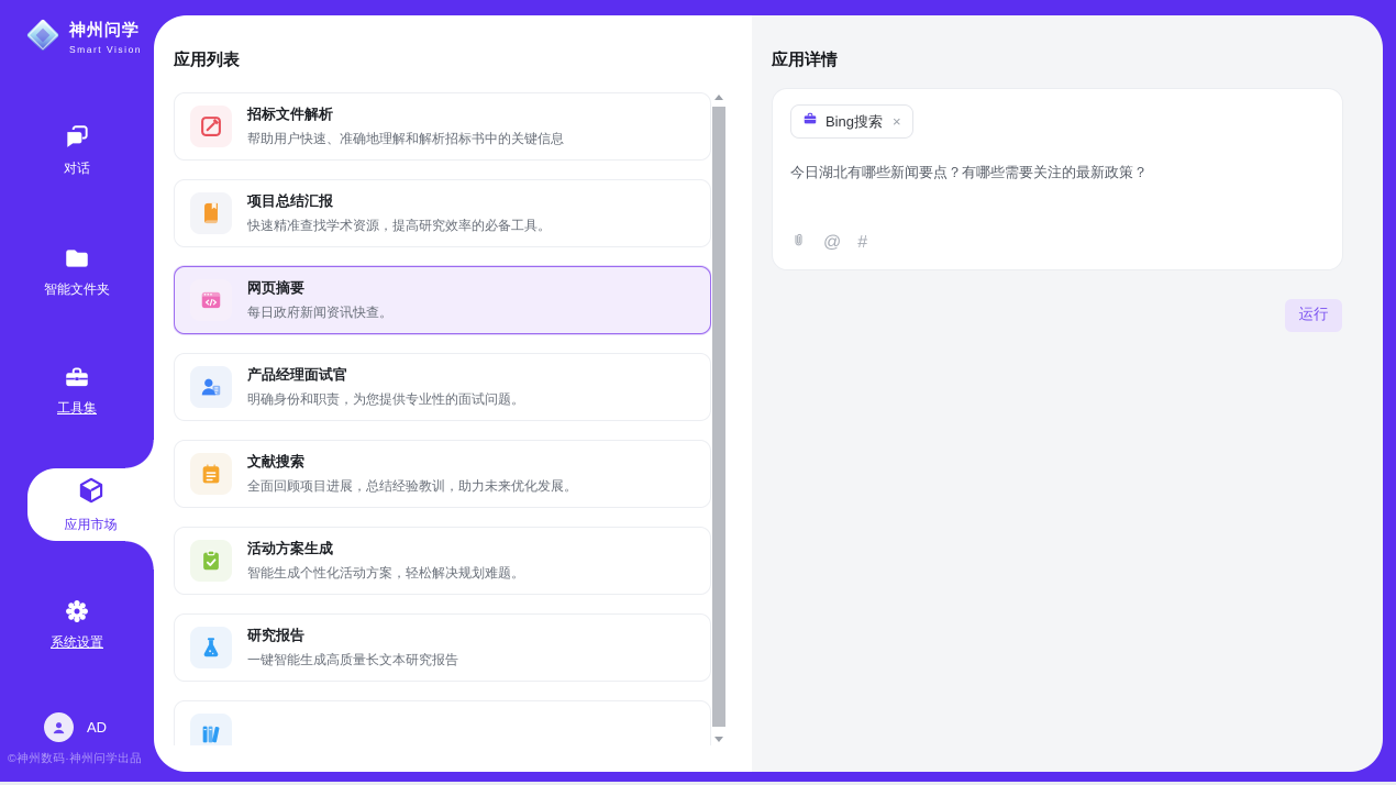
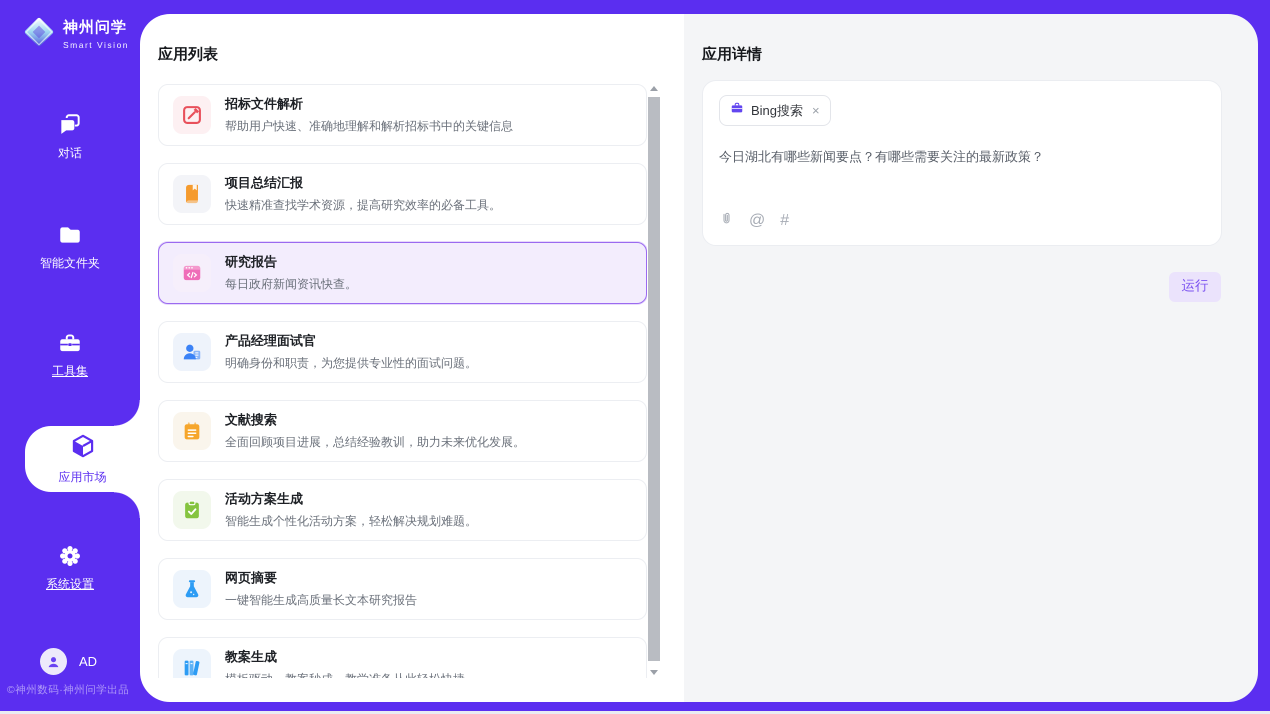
  神州问学
  Smart Vision
  对话
  智能文件夹
  工具集
  应用市场
  系统设置
  AD
  ©神州数码·神州问学出品
  应用列表
  招标文件解析
  帮助用户快速、准确地理解和解析招标书中的关键信息
  项目总结汇报
  快速精准查找学术资源，提高研究效率的必备工具。
- 网页摘要
+ 研究报告
  每日政府新闻资讯快查。
  产品经理面试官
  明确身份和职责，为您提供专业性的面试问题。
  文献搜索
  全面回顾项目进展，总结经验教训，助力未来优化发展。
  活动方案生成
  智能生成个性化活动方案，轻松解决规划难题。
- 研究报告
+ 网页摘要
  一键智能生成高质量长文本研究报告
+ 教案生成
  应用详情
  Bing搜索
  ×
  今日湖北有哪些新闻要点？有哪些需要关注的最新政策？
  @
  #
  运行
